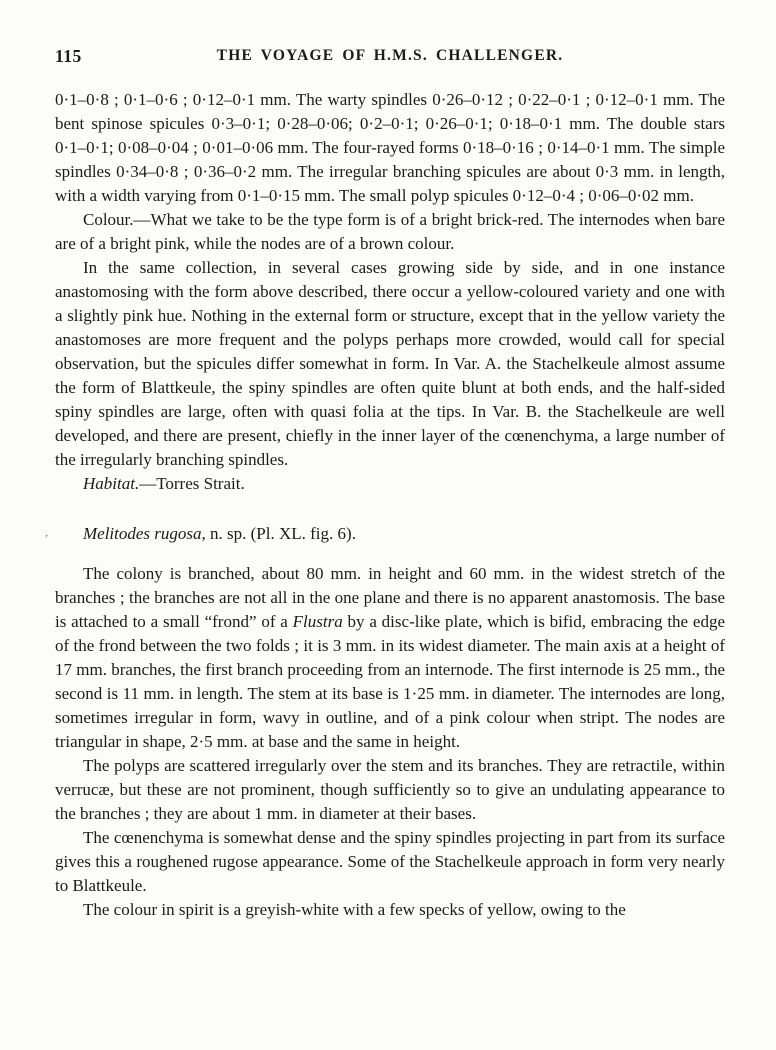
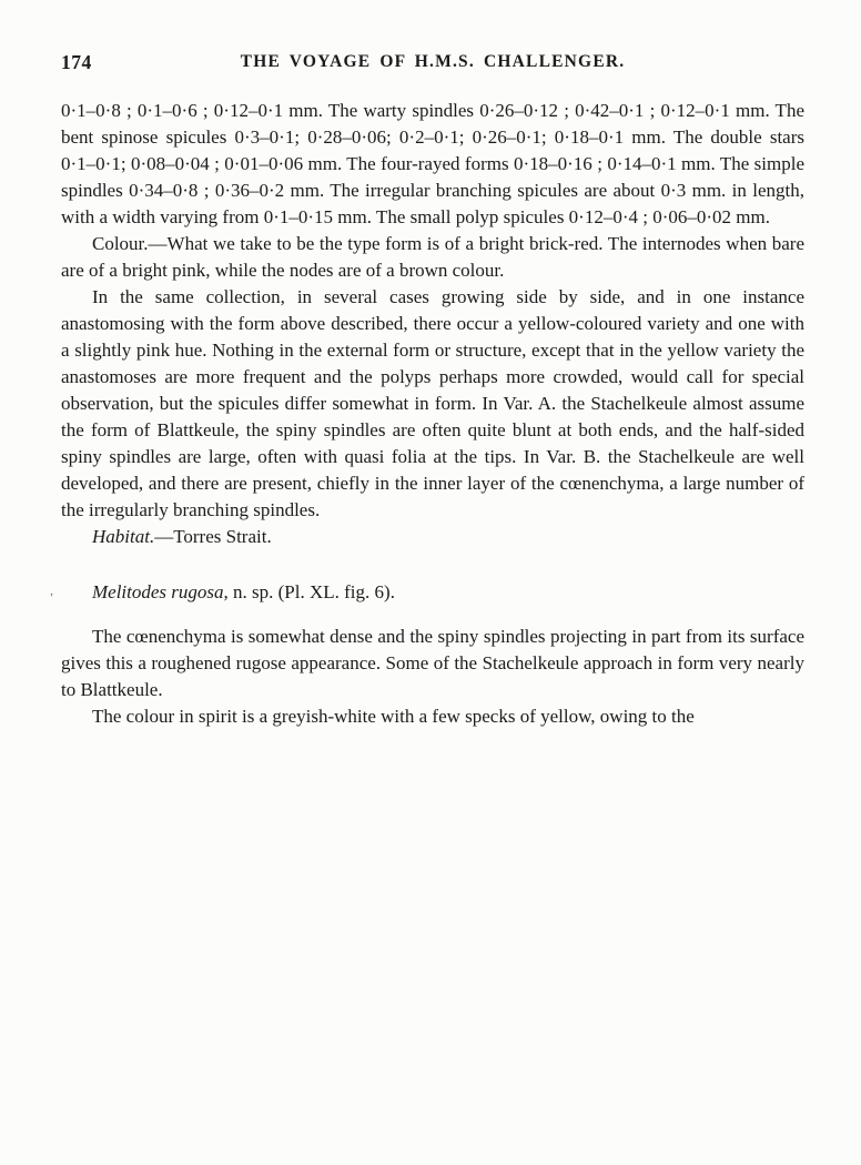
- 115
+ 174
  THE VOYAGE OF H.M.S. CHALLENGER.
- 0·1–0·8 ; 0·1–0·6 ; 0·12–0·1 mm. The warty spindles 0·26–0·12 ; 0·22–0·1 ; 0·12–0·1 mm. The bent spinose spicules 0·3–0·1; 0·28–0·06; 0·2–0·1; 0·26–0·1; 0·18–0·1 mm. The double stars 0·1–0·1; 0·08–0·04 ; 0·01–0·06 mm. The four-rayed forms 0·18–0·16 ; 0·14–0·1 mm. The simple spindles 0·34–0·8 ; 0·36–0·2 mm. The irregular branching spicules are about 0·3 mm. in length, with a width varying from 0·1–0·15 mm. The small polyp spicules 0·12–0·4 ; 0·06–0·02 mm.
+ 0·1–0·8 ; 0·1–0·6 ; 0·12–0·1 mm. The warty spindles 0·26–0·12 ; 0·42–0·1 ; 0·12–0·1 mm. The bent spinose spicules 0·3–0·1; 0·28–0·06; 0·2–0·1; 0·26–0·1; 0·18–0·1 mm. The double stars 0·1–0·1; 0·08–0·04 ; 0·01–0·06 mm. The four-rayed forms 0·18–0·16 ; 0·14–0·1 mm. The simple spindles 0·34–0·8 ; 0·36–0·2 mm. The irregular branching spicules are about 0·3 mm. in length, with a width varying from 0·1–0·15 mm. The small polyp spicules 0·12–0·4 ; 0·06–0·02 mm.
  Colour.—What we take to be the type form is of a bright brick-red. The internodes when bare are of a bright pink, while the nodes are of a brown colour.
  In the same collection, in several cases growing side by side, and in one instance anastomosing with the form above described, there occur a yellow-coloured variety and one with a slightly pink hue. Nothing in the external form or structure, except that in the yellow variety the anastomoses are more frequent and the polyps perhaps more crowded, would call for special observation, but the spicules differ somewhat in form. In Var. A. the Stachelkeule almost assume the form of Blattkeule, the spiny spindles are often quite blunt at both ends, and the half-sided spiny spindles are large, often with quasi folia at the tips. In Var. B. the Stachelkeule are well developed, and there are present, chiefly in the inner layer of the cœnenchyma, a large number of the irregularly branching spindles.
  Habitat.—Torres Strait.
  Melitodes rugosa, n. sp. (Pl. XL. fig. 6).
- The colony is branched, about 80 mm. in height and 60 mm. in the widest stretch of the branches ; the branches are not all in the one plane and there is no apparent anastomosis. The base is attached to a small “frond” of a Flustra by a disc-like plate, which is bifid, embracing the edge of the frond between the two folds ; it is 3 mm. in its widest diameter. The main axis at a height of 17 mm. branches, the first branch proceeding from an internode. The first internode is 25 mm., the second is 11 mm. in length. The stem at its base is 1·25 mm. in diameter. The internodes are long, sometimes irregular in form, wavy in outline, and of a pink colour when stript. The nodes are triangular in shape, 2·5 mm. at base and the same in height.
- The polyps are scattered irregularly over the stem and its branches. They are retractile, within verrucæ, but these are not prominent, though sufficiently so to give an undulating appearance to the branches ; they are about 1 mm. in diameter at their bases.
  The cœnenchyma is somewhat dense and the spiny spindles projecting in part from its surface gives this a roughened rugose appearance. Some of the Stachelkeule approach in form very nearly to Blattkeule.
  The colour in spirit is a greyish-white with a few specks of yellow, owing to the
